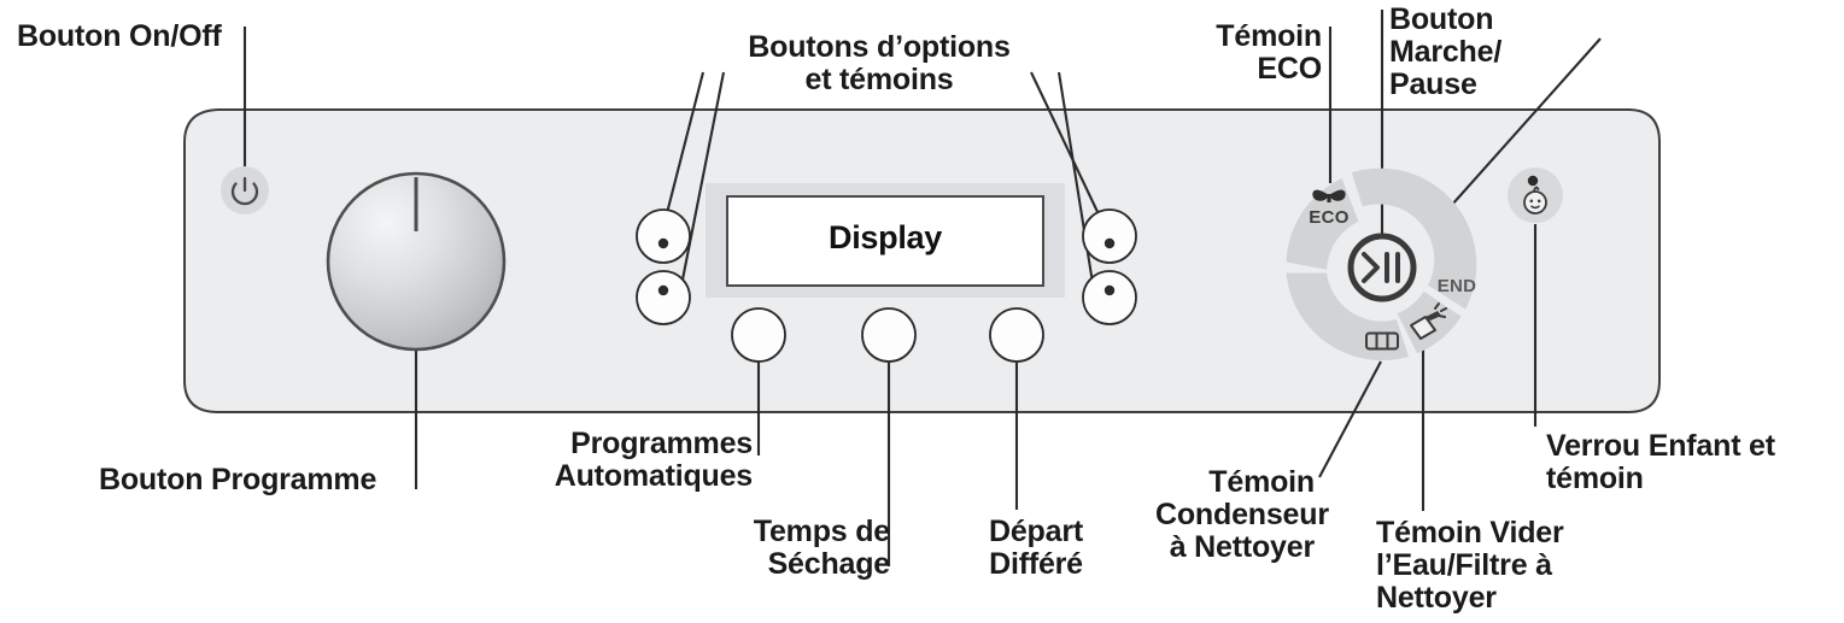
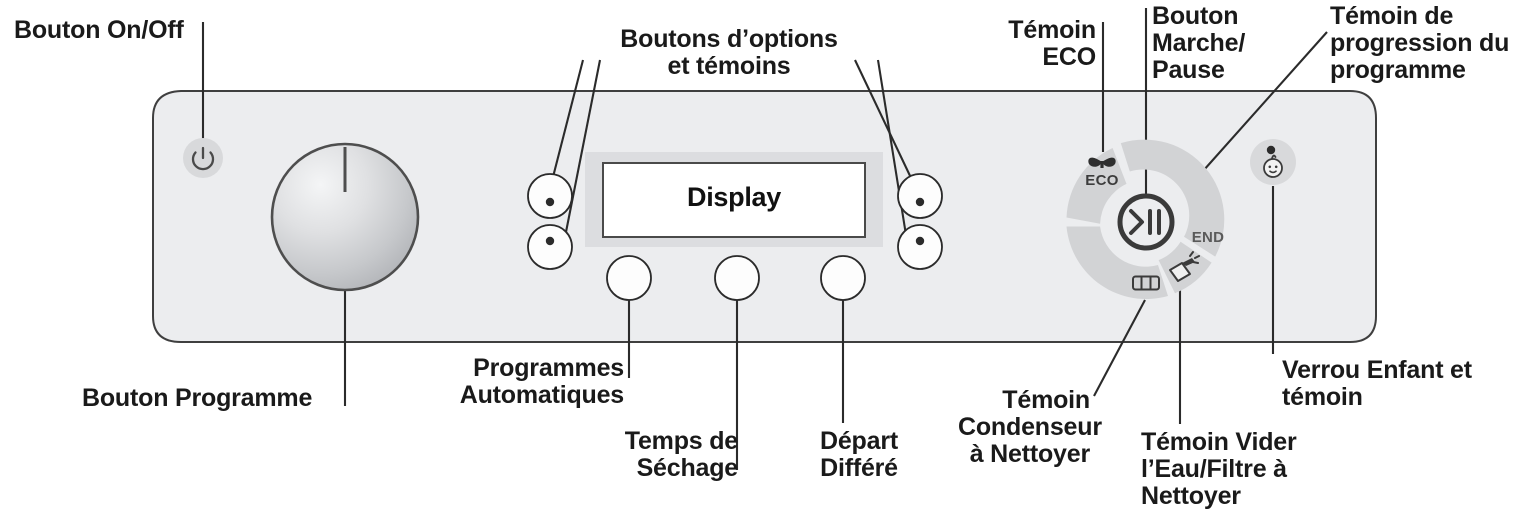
  Display
  ECO
  END
  Bouton On/Off
  Boutons d’options
  et témoins
  Témoin
  ECO
  Bouton
  Marche/
  Pause
+ Témoin de
+ progression du
+ programme
  Bouton Programme
  Programmes
  Automatiques
  Temps de
  Séchage
  Départ
  Différé
  Témoin
  Condenseur
  à Nettoyer
  Témoin Vider
  l’Eau/Filtre à
  Nettoyer
  Verrou Enfant et
  témoin
